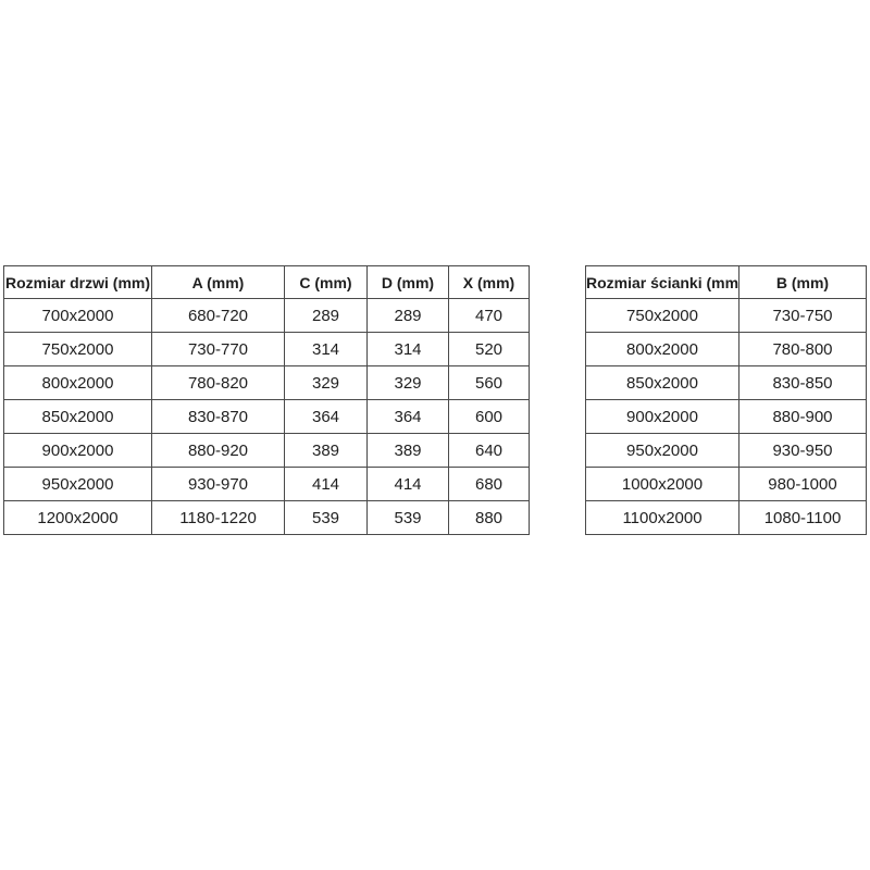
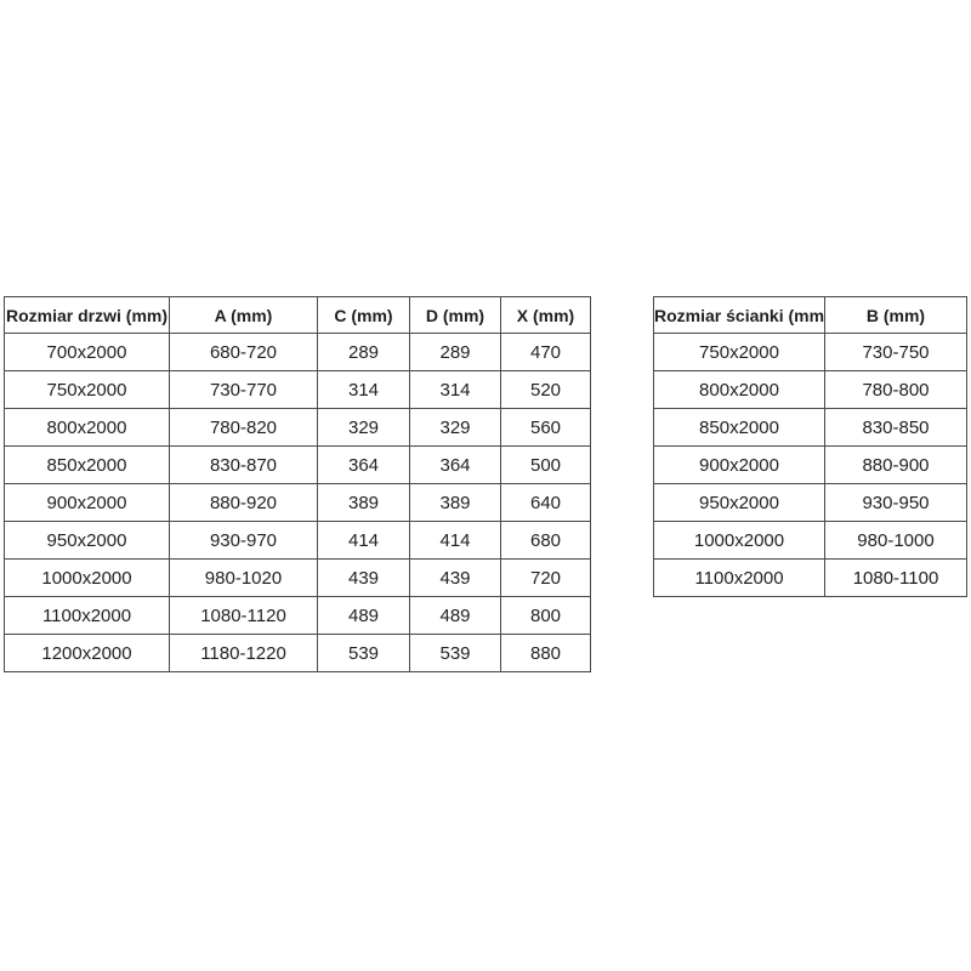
  Rozmiar drzwi (mm)	A (mm)	C (mm)	D (mm)	X (mm)
  700x2000	680-720	289	289	470
  750x2000	730-770	314	314	520
  800x2000	780-820	329	329	560
- 850x2000	830-870	364	364	600
+ 850x2000	830-870	364	364	500
  900x2000	880-920	389	389	640
  950x2000	930-970	414	414	680
+ 1000x2000	980-1020	439	439	720
+ 1100x2000	1080-1120	489	489	800
  1200x2000	1180-1220	539	539	880
  Rozmiar ścianki (mm	B (mm)
  750x2000	730-750
  800x2000	780-800
  850x2000	830-850
  900x2000	880-900
  950x2000	930-950
  1000x2000	980-1000
  1100x2000	1080-1100
